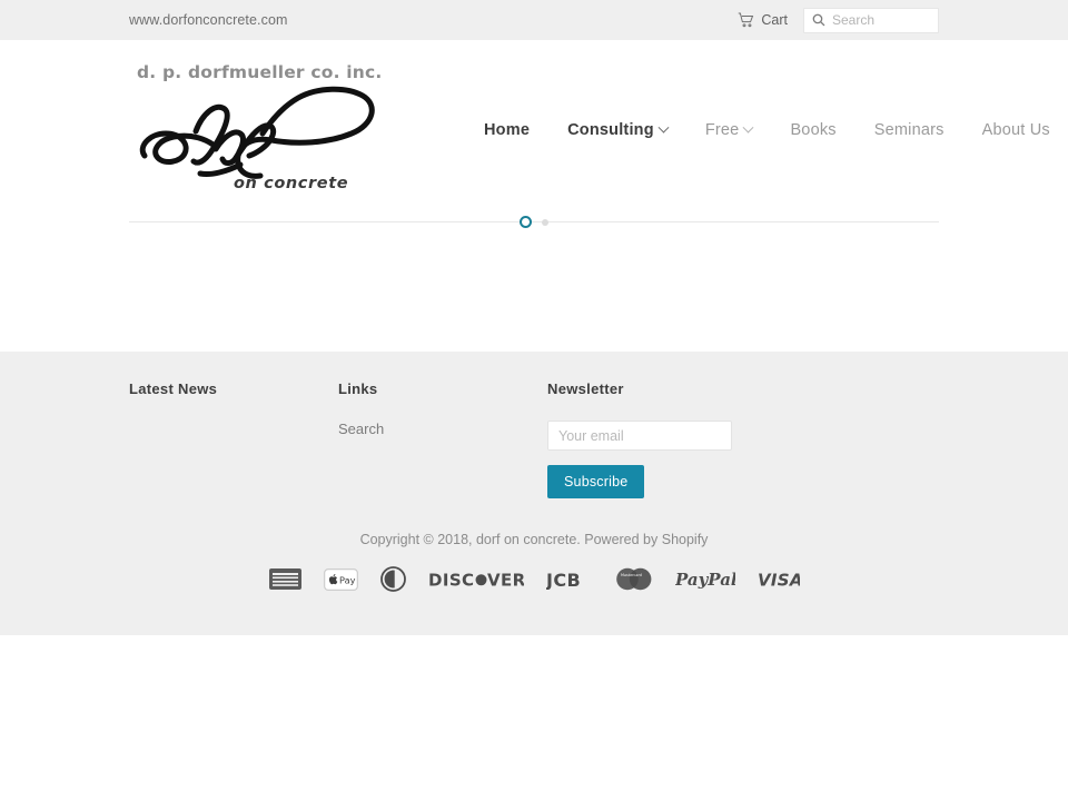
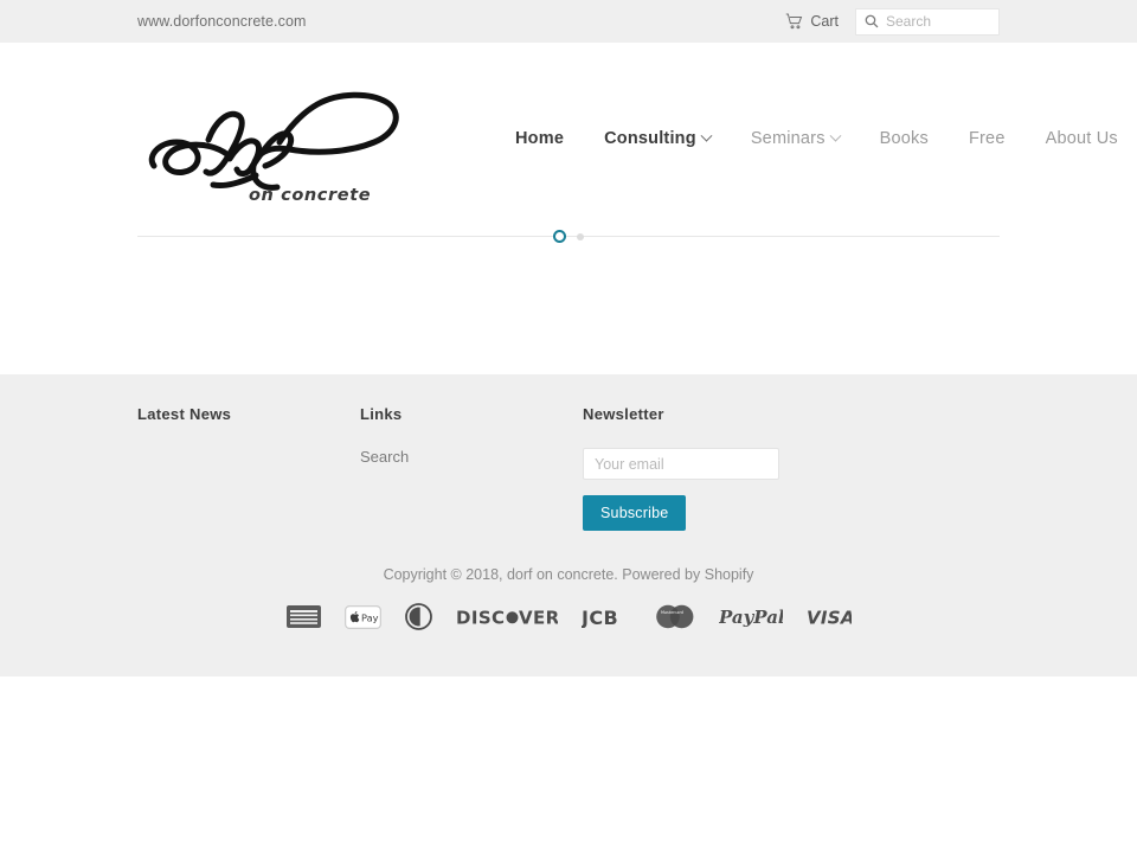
  www.dorfonconcrete.com
  Cart
  Search
- d. p. dorfmueller co. inc.
  on concrete
  Home
  Consulting
- Free
+ Seminars
  Books
- Seminars
+ Free
  About Us
  Latest News
  Links
  Search
  Newsletter
  Your email
  Subscribe
  Copyright © 2018, dorf on concrete. Powered by Shopify
  Pay
  DISC
  VER
  JCB
  PayPal
  VISA
